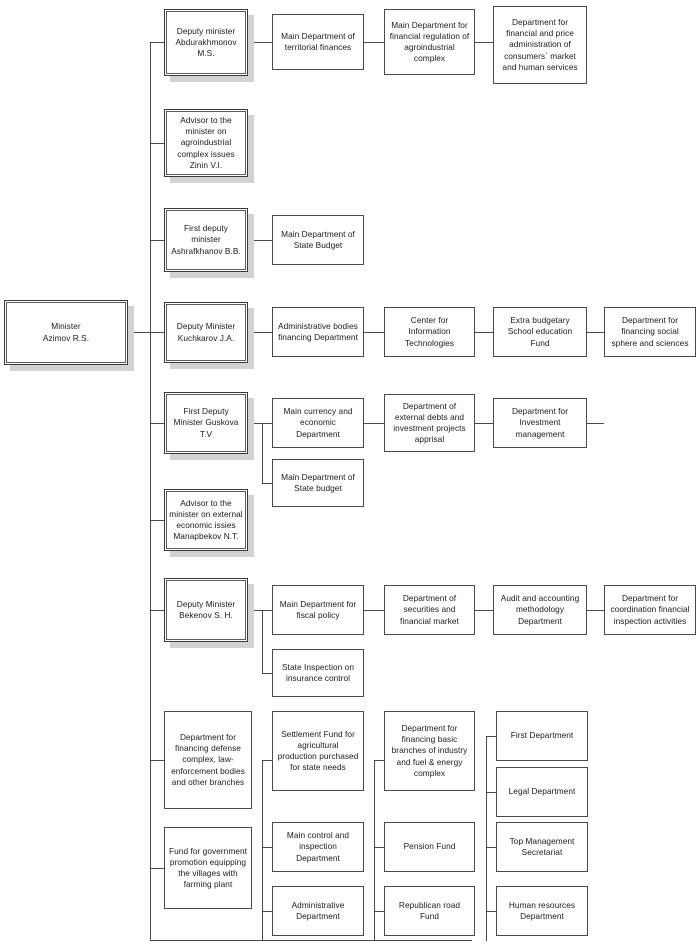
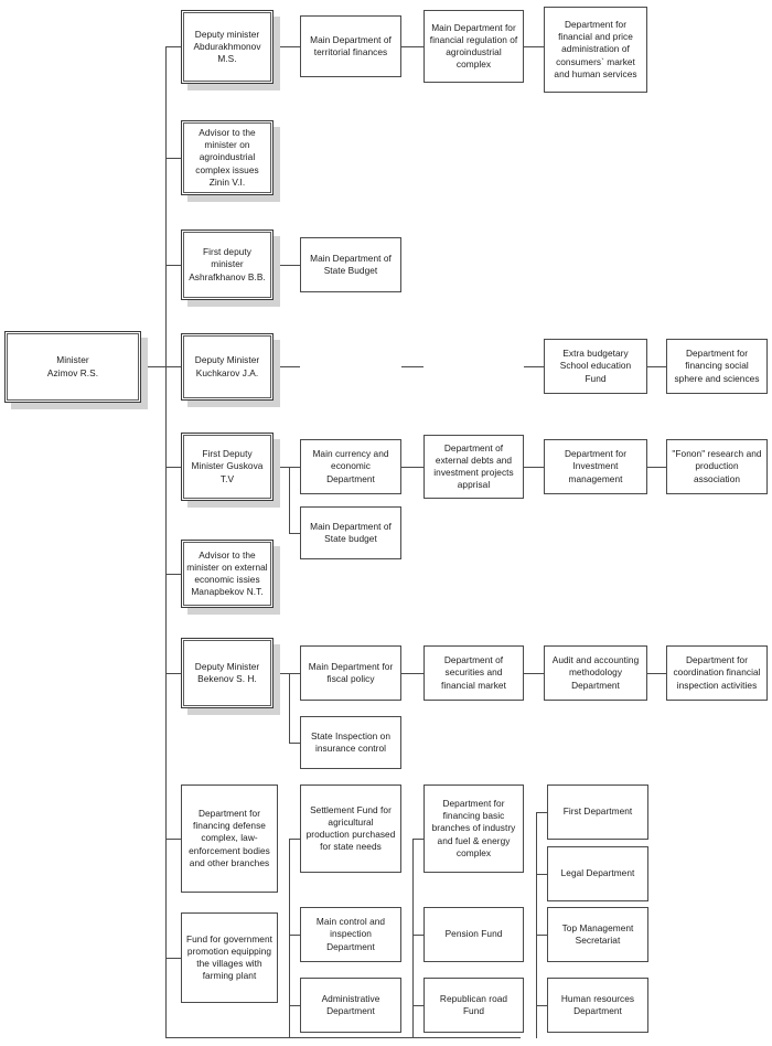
  Minister
  Azimov R.S.
  Deputy minister
  Abdurakhmonov
  M.S.
  Advisor to the
  minister on
  agroindustrial
  complex issues
  Zinin V.I.
  First deputy
  minister
  Ashrafkhanov B.B.
  Deputy Minister
  Kuchkarov J.A.
  First Deputy
  Minister Guskova
  T.V
  Advisor to the
  minister on external
  economic issies
  Manapbekov N.T.
  Deputy Minister
  Bekenov S. H.
  Main Department of
  territorial finances
  Main Department for
  financial regulation of
  agroindustrial
  complex
  Department for
  financial and price
  administration of
  consumers` market
  and human services
  Main Department of
  State Budget
- Administrative bodies
- financing Department
- Center for
- Information
- Technologies
  Extra budgetary
  School education
  Fund
  Department for
  financing social
  sphere and sciences
  Main currency and
  economic
  Department
  Department of
  external debts and
  investment projects
  apprisal
  Department for
  Investment
  management
+ "Fonon" research and
+ production
+ association
  Main Department of
  State budget
  Main Department for
  fiscal policy
  Department of
  securities and
  financial market
  Audit and accounting
  methodology
  Department
  Department for
  coordination financial
  inspection activities
  State Inspection on
  insurance control
  Department for
  financing defense
  complex, law-
  enforcement bodies
  and other branches
  Fund for government
  promotion equipping
  the villages with
  farming plant
  Settlement Fund for
  agricultural
  production purchased
  for state needs
  Main control and
  inspection
  Department
  Administrative
  Department
  Department for
  financing basic
  branches of industry
  and fuel & energy
  complex
  Pension Fund
  Republican road
  Fund
  First Department
  Legal Department
  Top Management
  Secretariat
  Human resources
  Department
